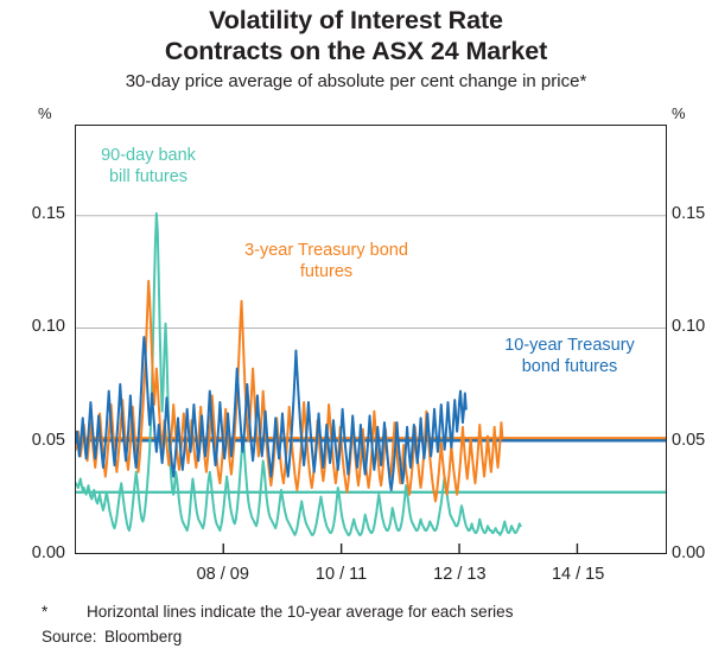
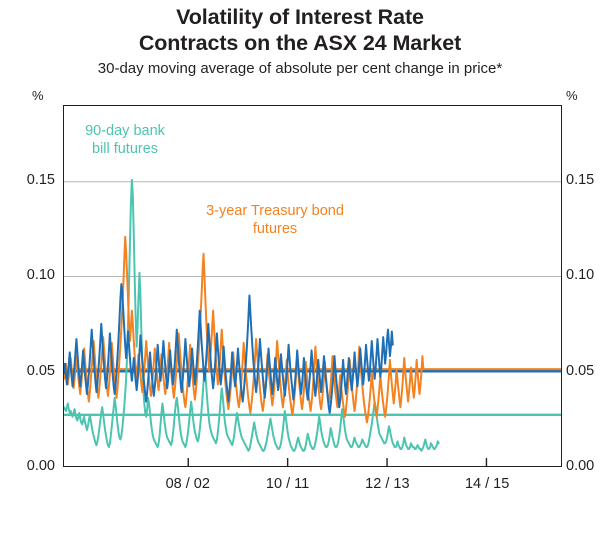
  Volatility of Interest Rate
  Contracts on the ASX 24 Market
- 30-day price average of absolute per cent change in price*
+ 30-day moving average of absolute per cent change in price*
  %
  %
  0.00
  0.05
  0.10
  0.15
  0.00
  0.05
  0.10
  0.15
- 08 / 09
+ 08 / 02
  10 / 11
  12 / 13
  14 / 15
  90-day bank
  bill futures
  3-year Treasury bond
  futures
- 10-year Treasury
- bond futures
- *
- Horizontal lines indicate the 10-year average for each series
- Source:
- Bloomberg
